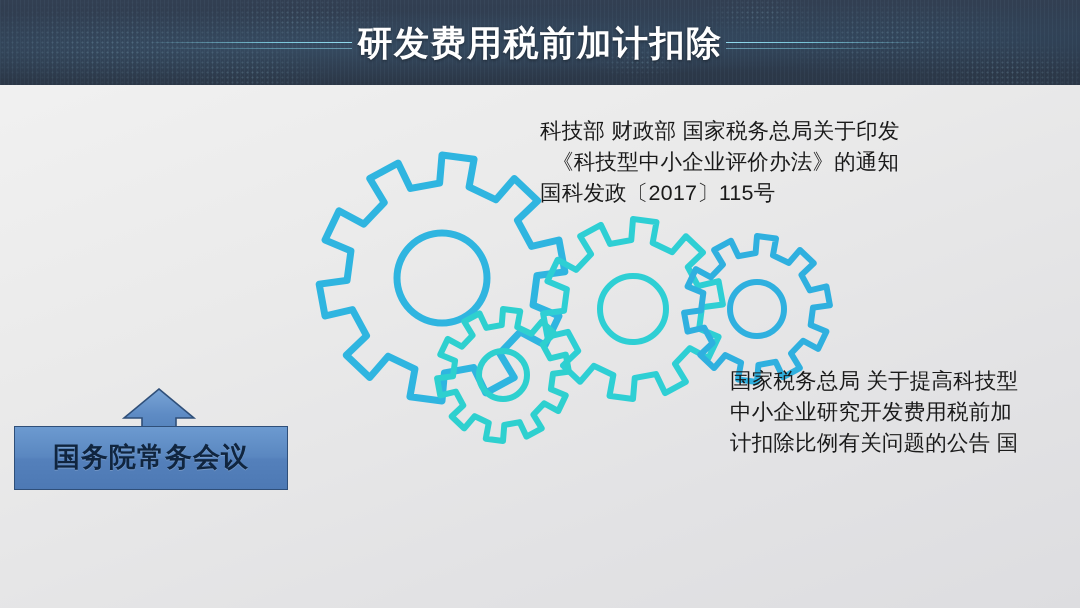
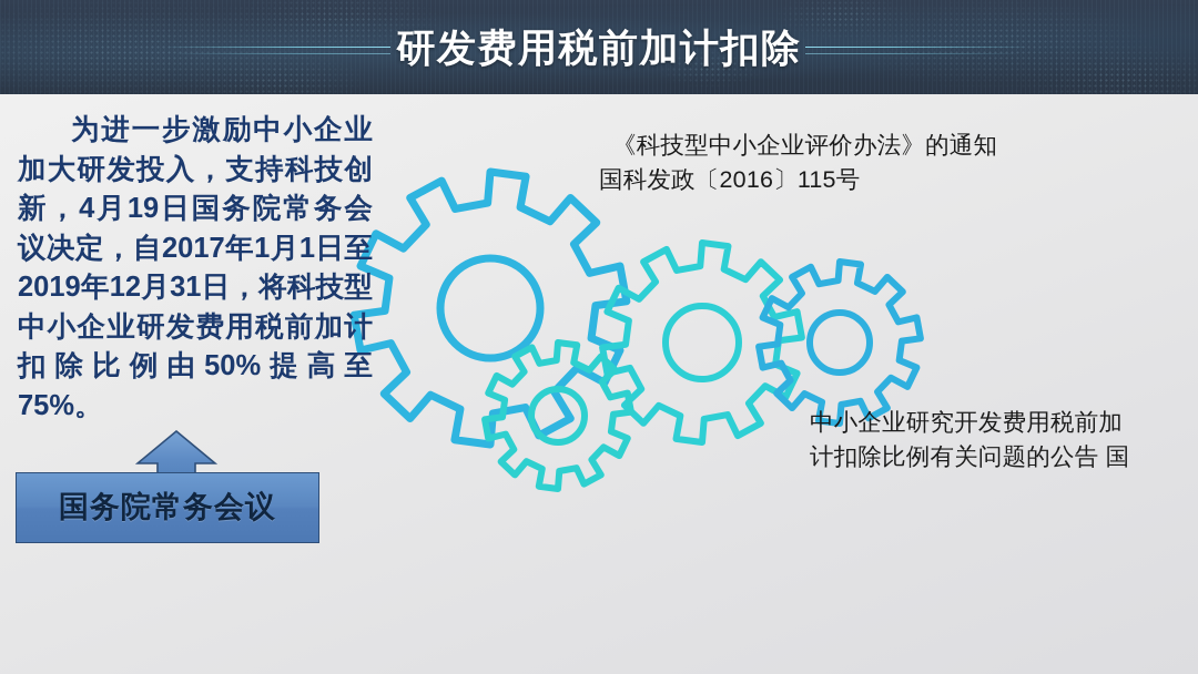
  研发费用税前加计扣除
+ 为进一步激励中小企业加大研发投入，支持科技创新，4月19日国务院常务会议决定，自2017年1月1日至2019年12月31日，将科技型中小企业研发费用税前加计扣除比例由50%提高至75%。
  国务院常务会议
- 科技部 财政部 国家税务总局关于印发
  《科技型中小企业评价办法》的通知
- 国科发政〔2017〕115号
+ 国科发政〔2016〕115号
- 国家税务总局 关于提高科技型
  中小企业研究开发费用税前加
  计扣除比例有关问题的公告 国
